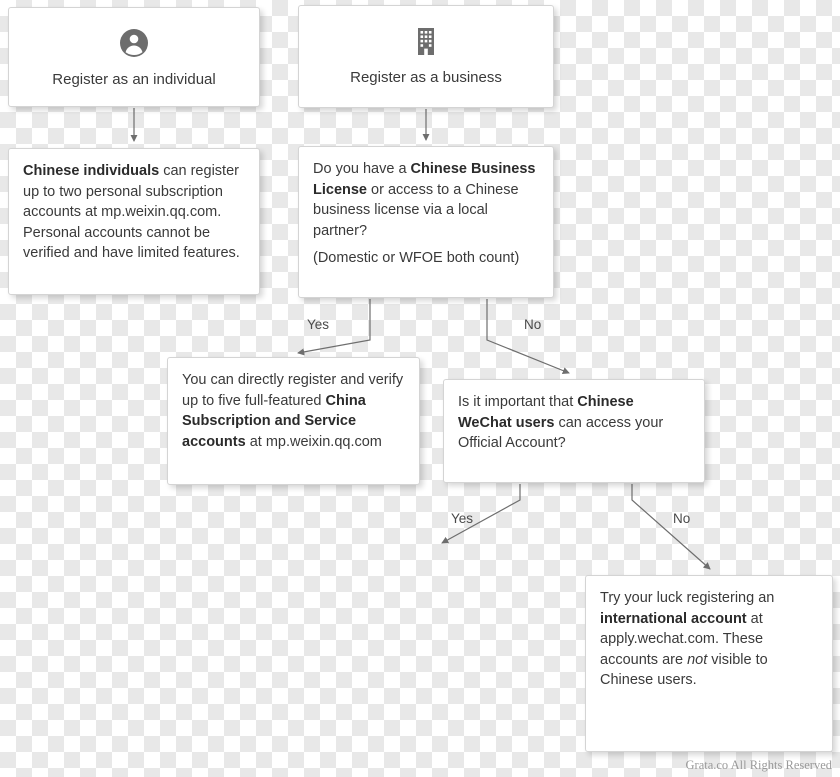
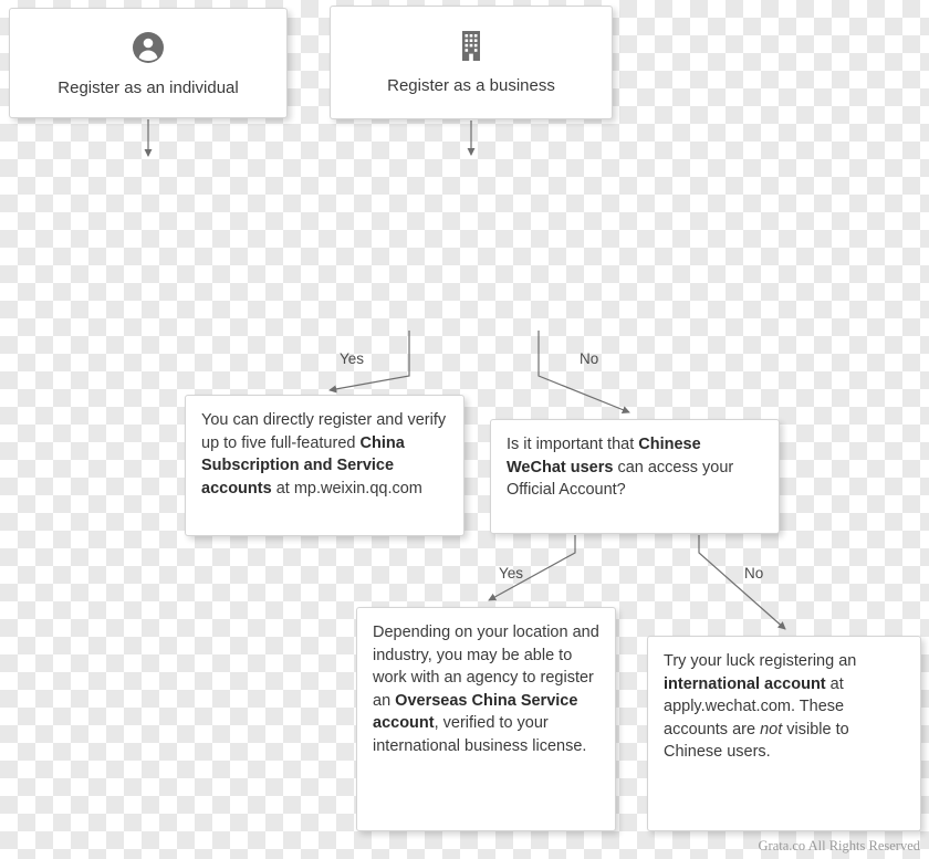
  Register as an individual
  Register as a business
- Chinese individuals can register up to two personal subscription accounts at mp.weixin.qq.com. Personal accounts cannot be verified and have limited features.
- Do you have a Chinese Business License or access to a Chinese business license via a local partner?
- (Domestic or WFOE both count)
  You can directly register and verify up to five full-featured China Subscription and Service accounts at mp.weixin.qq.com
  Is it important that Chinese WeChat users can access your Official Account?
+ Depending on your location and industry, you may be able to work with an agency to register an Overseas China Service account, verified to your international business license.
  Try your luck registering an international account at apply.wechat.com. These accounts are not visible to Chinese users.
  Yes
  No
  Yes
  No
  Grata.co All Rights Reserved
